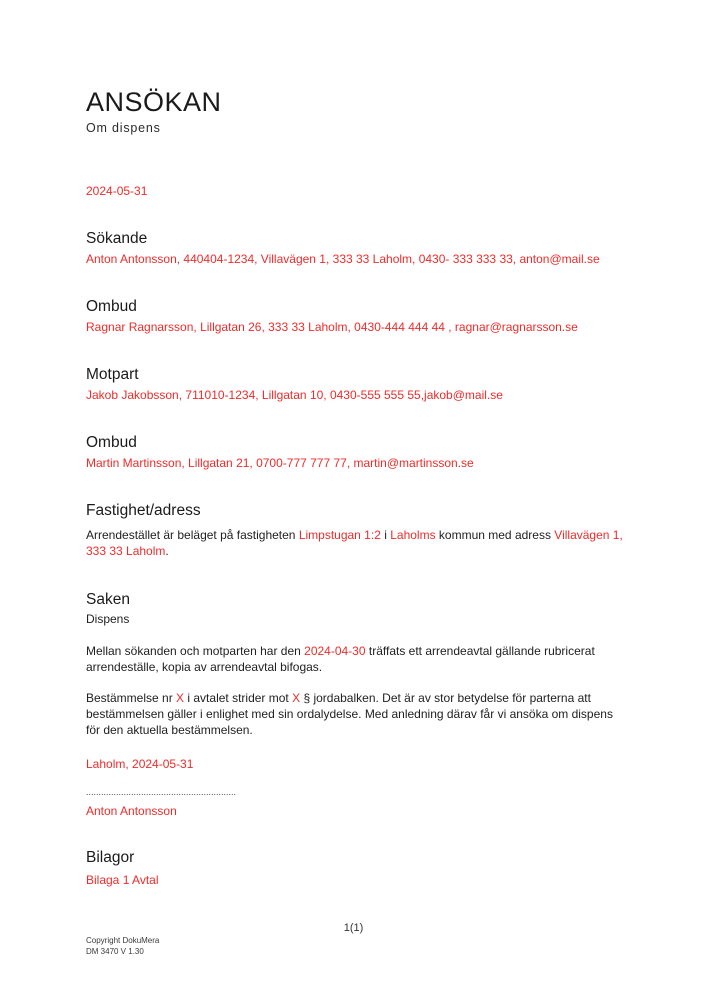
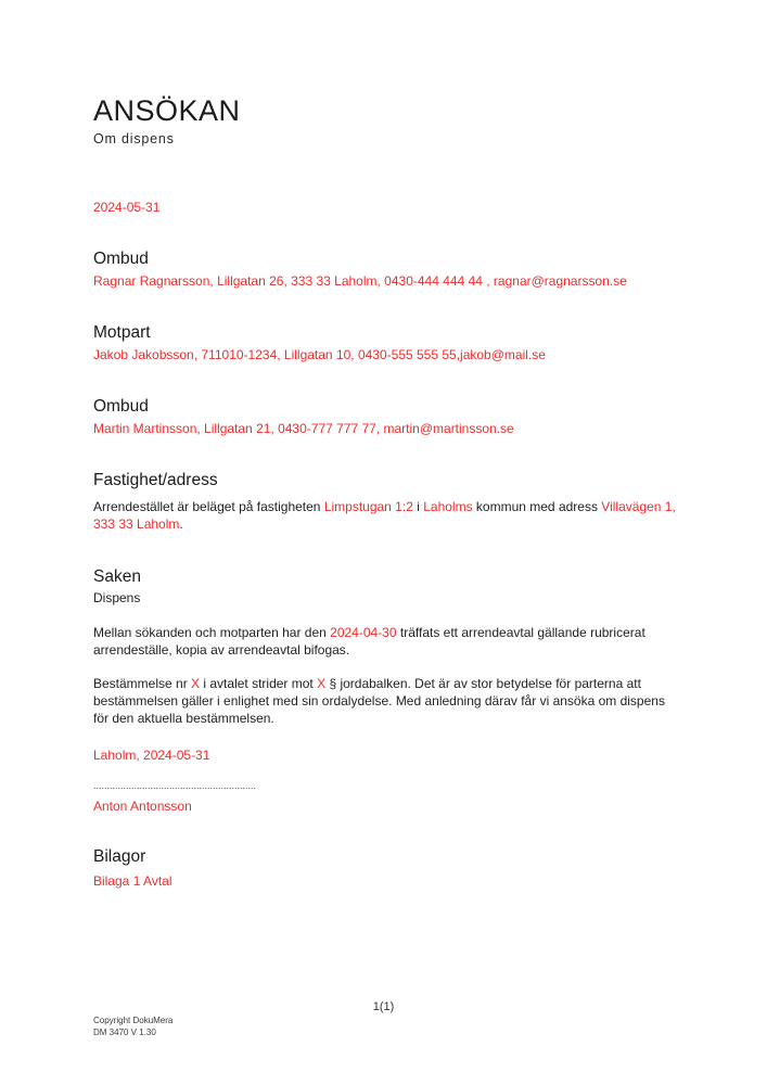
  ANSÖKAN
  Om dispens
  2024-05-31
- Sökande
- Anton Antonsson, 440404-1234, Villavägen 1, 333 33 Laholm, 0430- 333 333 33, anton@mail.se
  Ombud
  Ragnar Ragnarsson, Lillgatan 26, 333 33 Laholm, 0430-444 444 44 , ragnar@ragnarsson.se
  Motpart
  Jakob Jakobsson, 711010-1234, Lillgatan 10, 0430-555 555 55,jakob@mail.se
  Ombud
- Martin Martinsson, Lillgatan 21, 0700-777 777 77, martin@martinsson.se
+ Martin Martinsson, Lillgatan 21, 0430-777 777 77, martin@martinsson.se
  Fastighet/adress
  Arrendestället är beläget på fastigheten Limpstugan 1:2 i Laholms kommun med adress Villavägen 1, 333 33 Laholm.
  Saken
  Dispens
  Mellan sökanden och motparten har den 2024-04-30 träffats ett arrendeavtal gällande rubricerat arrendeställe, kopia av arrendeavtal bifogas.
  Bestämmelse nr X i avtalet strider mot X § jordabalken. Det är av stor betydelse för parterna att bestämmelsen gäller i enlighet med sin ordalydelse. Med anledning därav får vi ansöka om dispens för den aktuella bestämmelsen.
  Laholm, 2024-05-31
  ............................................................
  Anton Antonsson
  Bilagor
  Bilaga 1 Avtal
  1(1)
  Copyright DokuMera
  DM 3470 V 1.30
